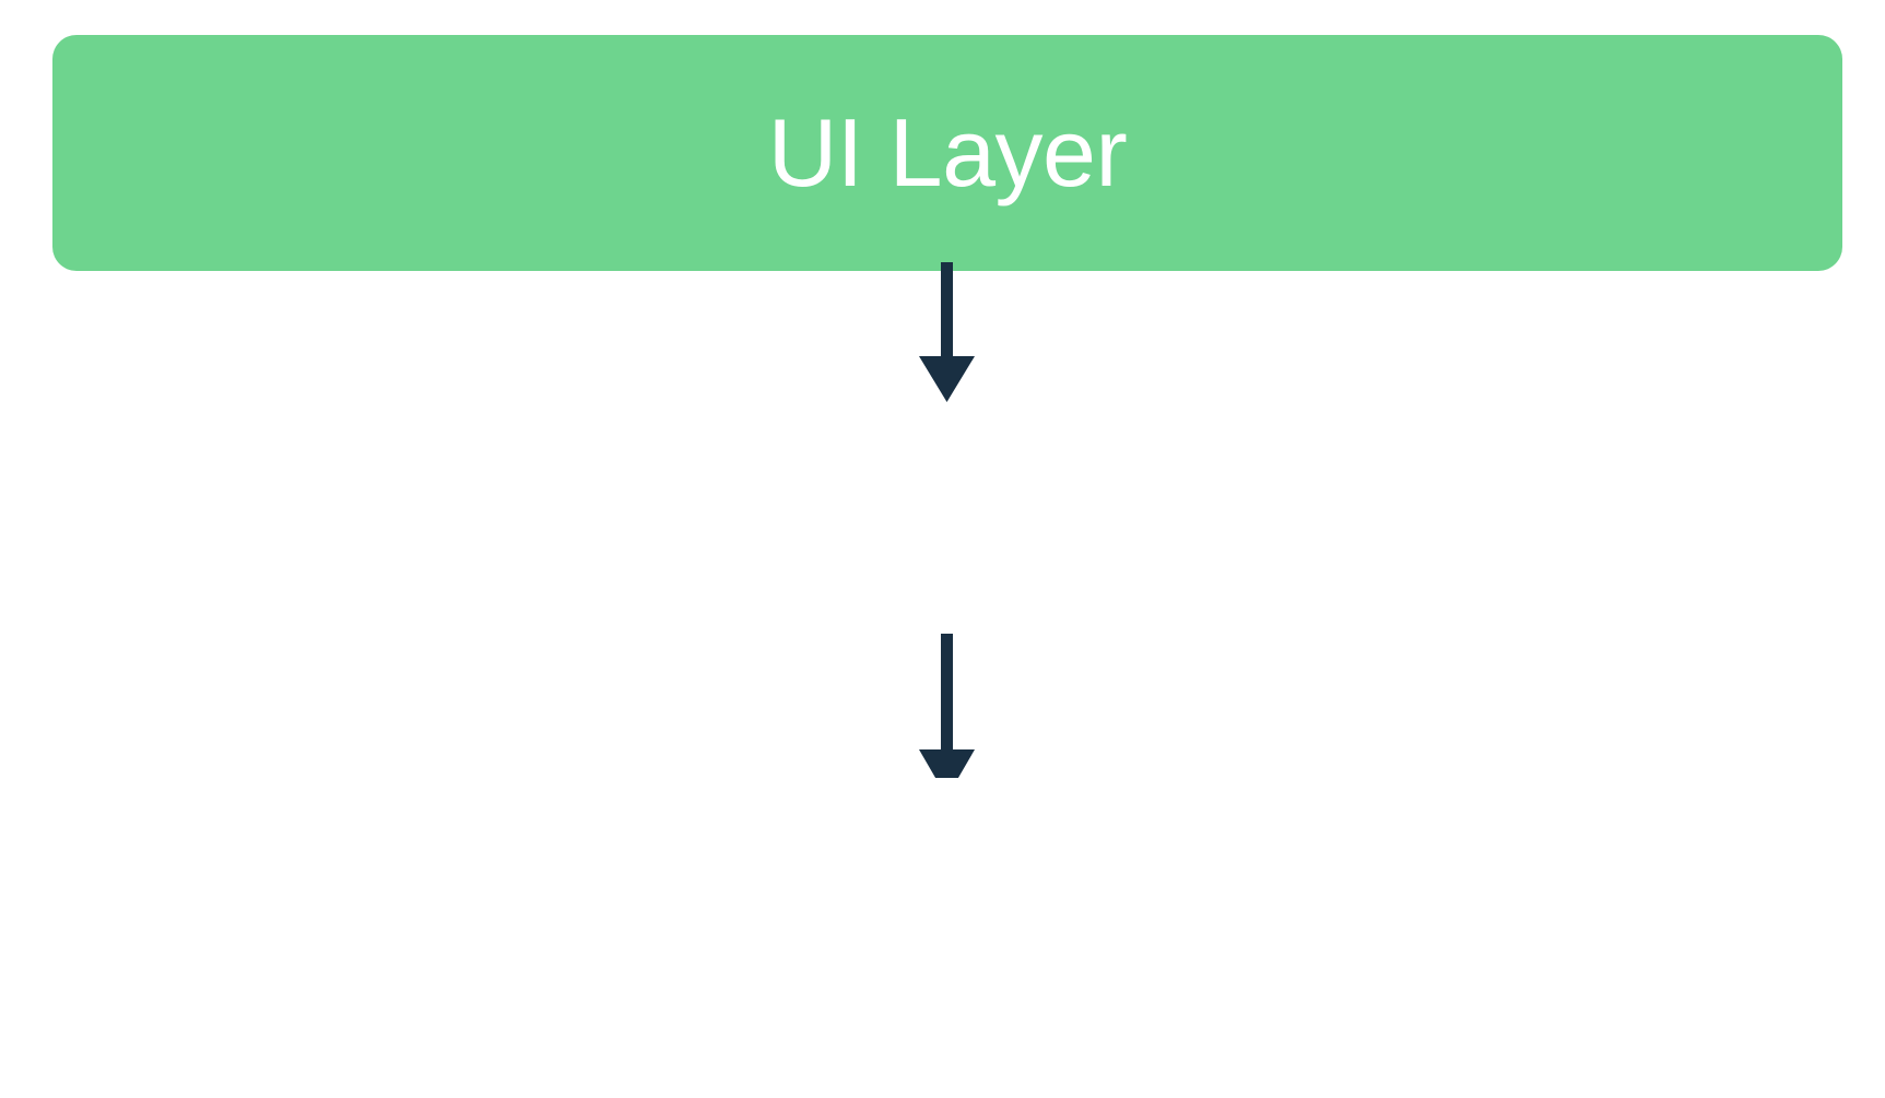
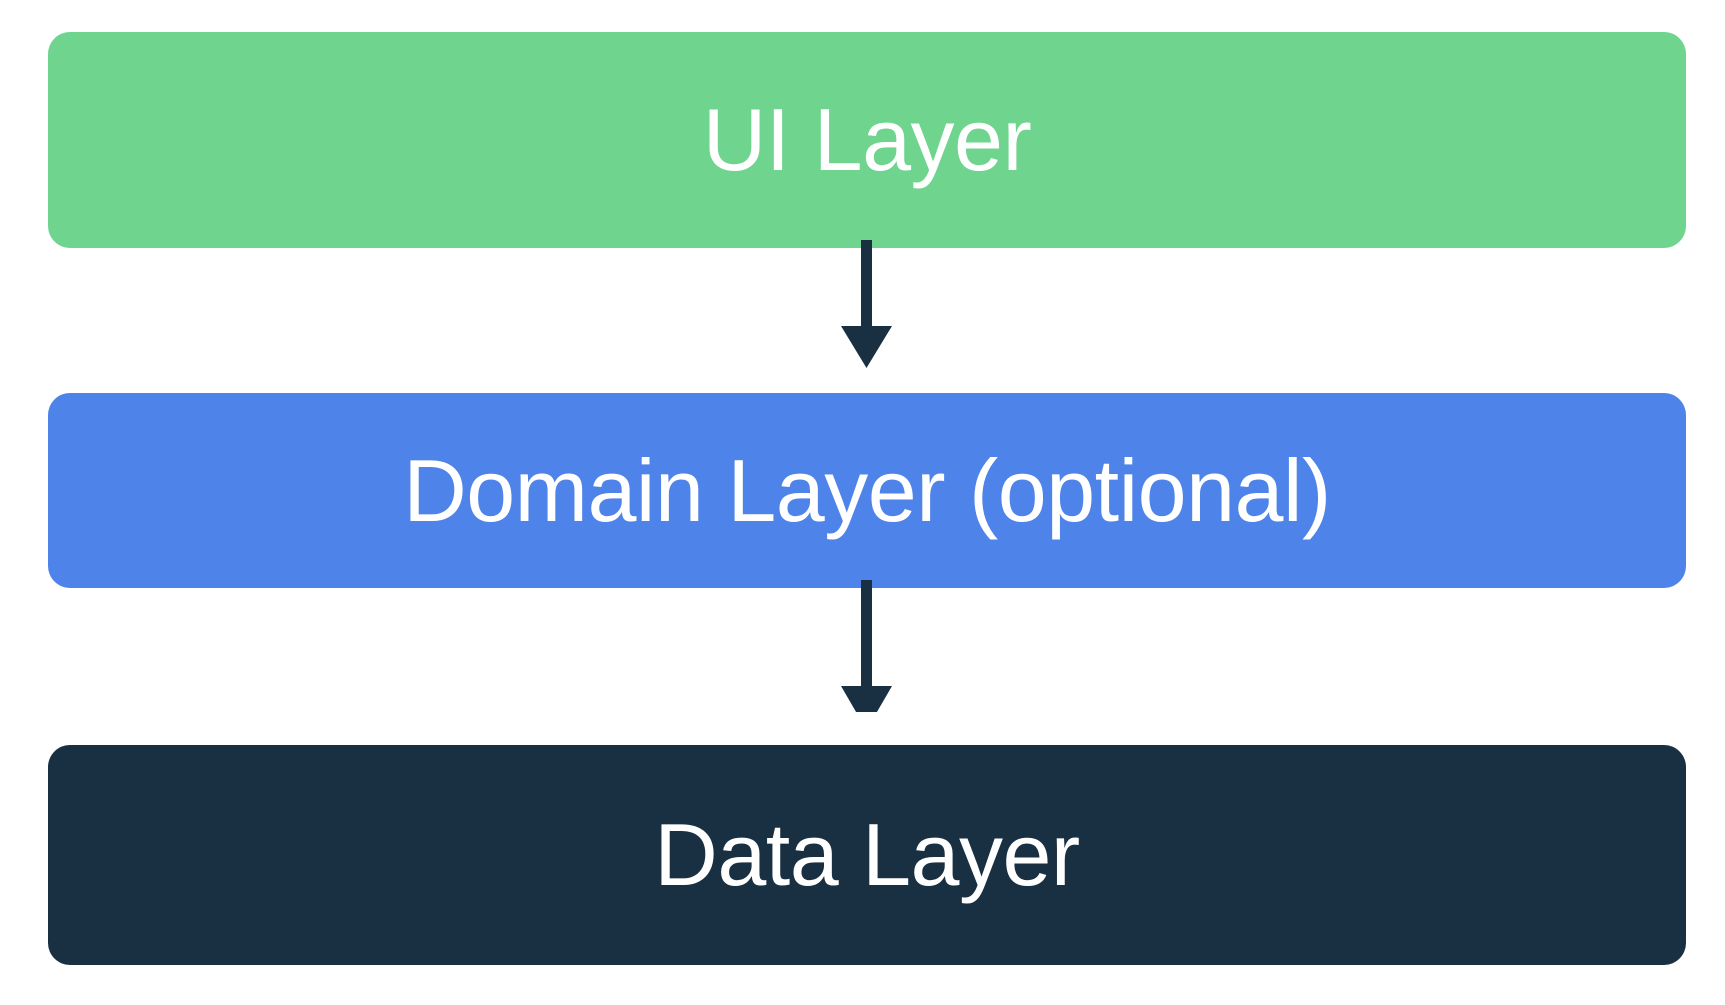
  UI Layer
+ Domain Layer (optional)
+ Data Layer
